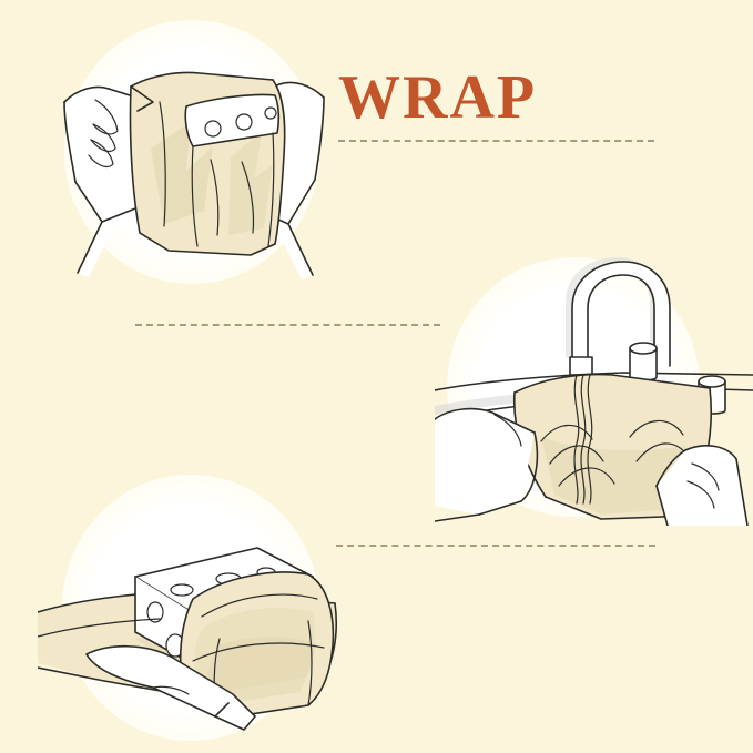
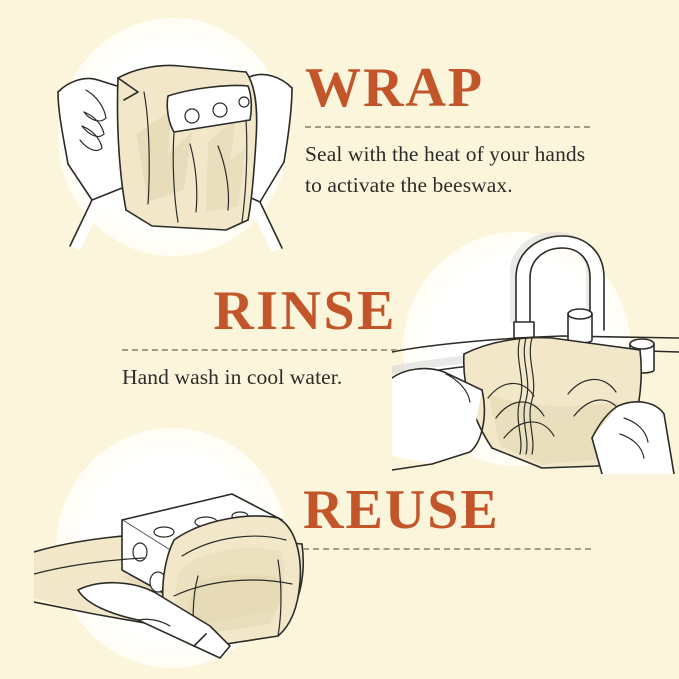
  WRAP
+ Seal with the heat of your hands to activate the beeswax.
+ RINSE
+ Hand wash in cool water.
+ REUSE
